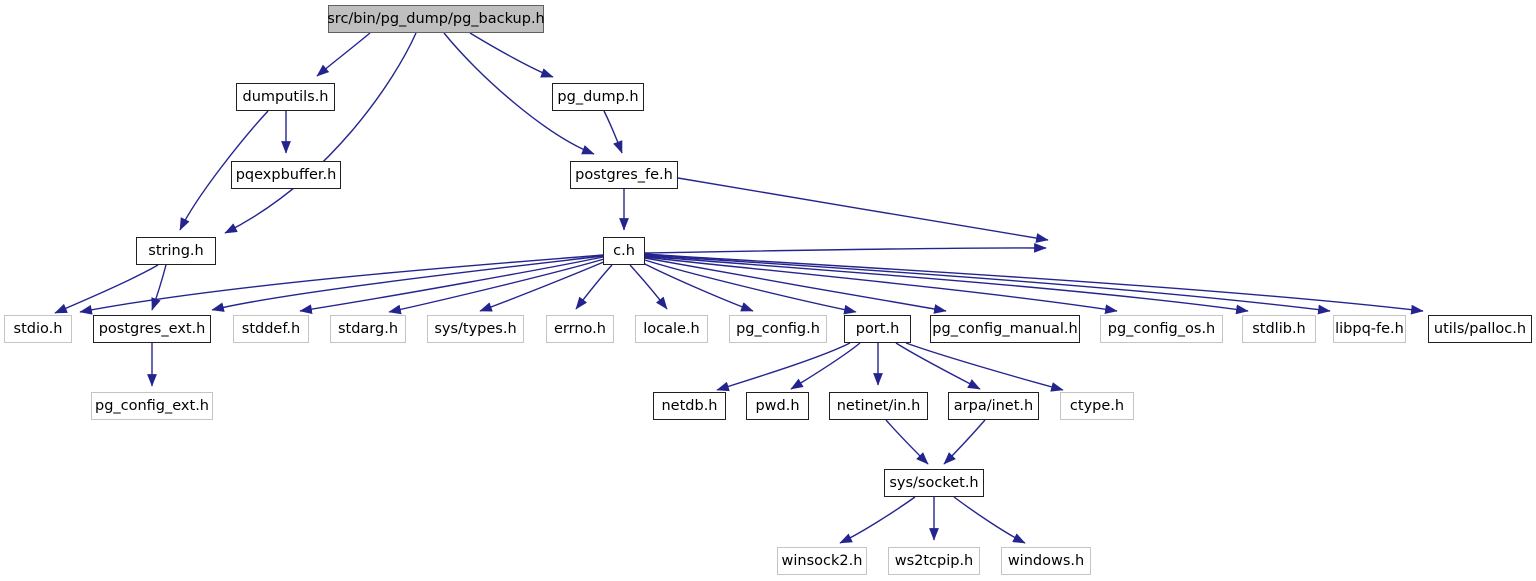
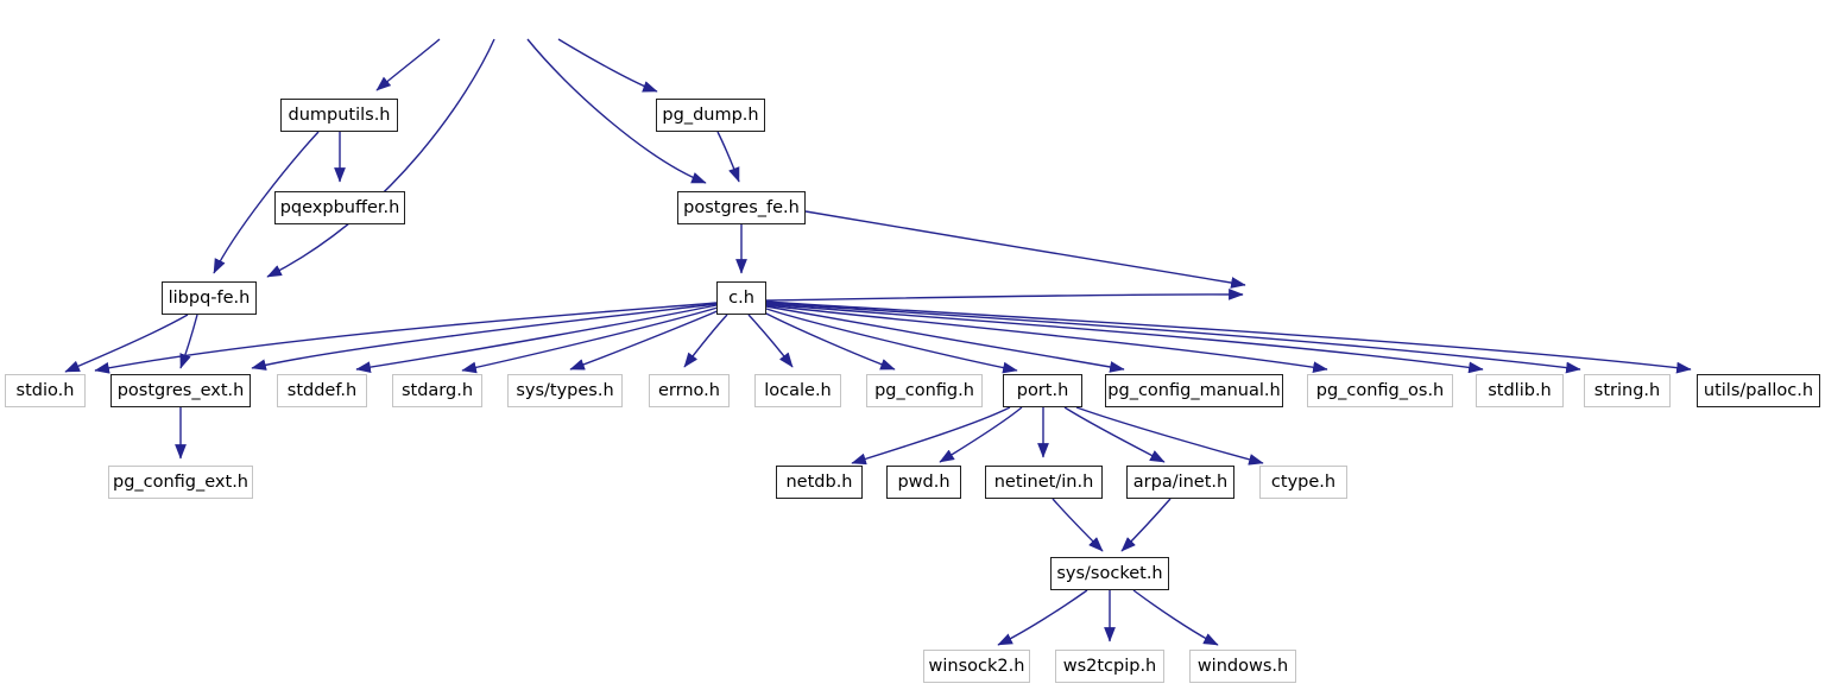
- src/bin/pg_dump/pg_backup.h
  dumputils.h
  pg_dump.h
  pqexpbuffer.h
  postgres_fe.h
- string.h
+ libpq-fe.h
  c.h
  stdio.h
  postgres_ext.h
  stddef.h
  stdarg.h
  sys/types.h
  errno.h
  locale.h
  pg_config.h
  port.h
  pg_config_manual.h
  pg_config_os.h
  stdlib.h
- libpq-fe.h
+ string.h
  utils/palloc.h
  pg_config_ext.h
  netdb.h
  pwd.h
  netinet/in.h
  arpa/inet.h
  ctype.h
  sys/socket.h
  winsock2.h
  ws2tcpip.h
  windows.h
